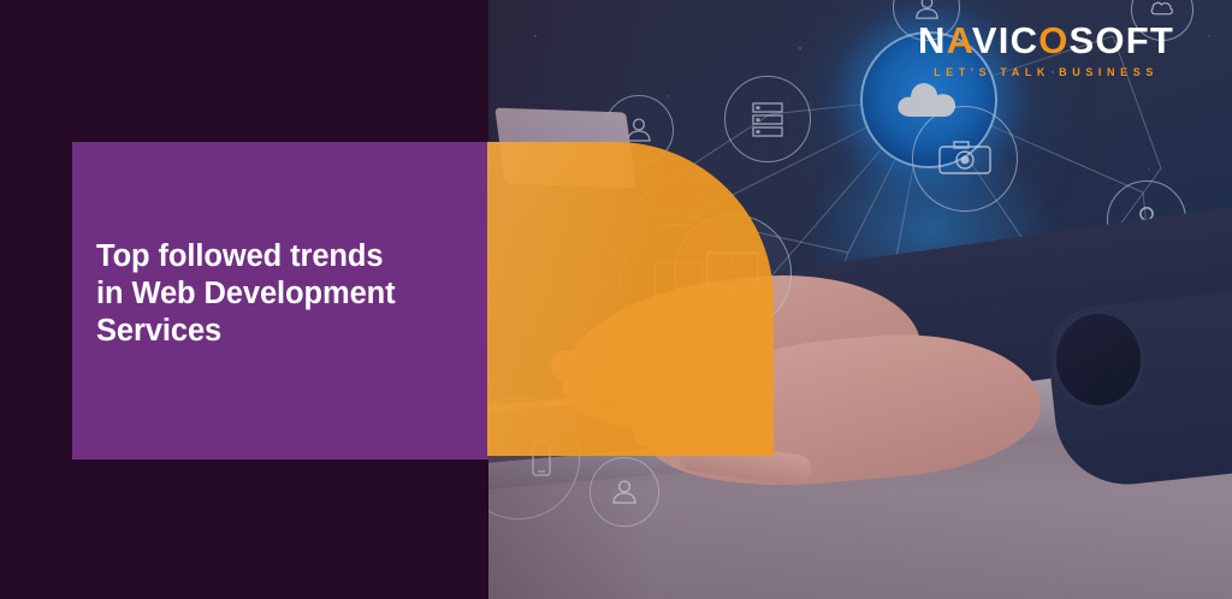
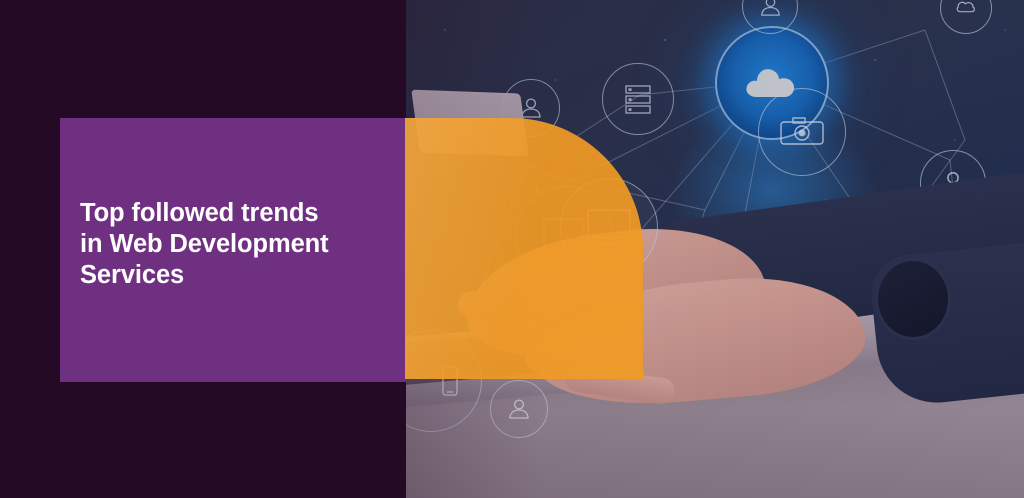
  Top followed trends
  in Web Development
  Services
- NAVICOSOFT
- LET'S TALK BUSINESS
